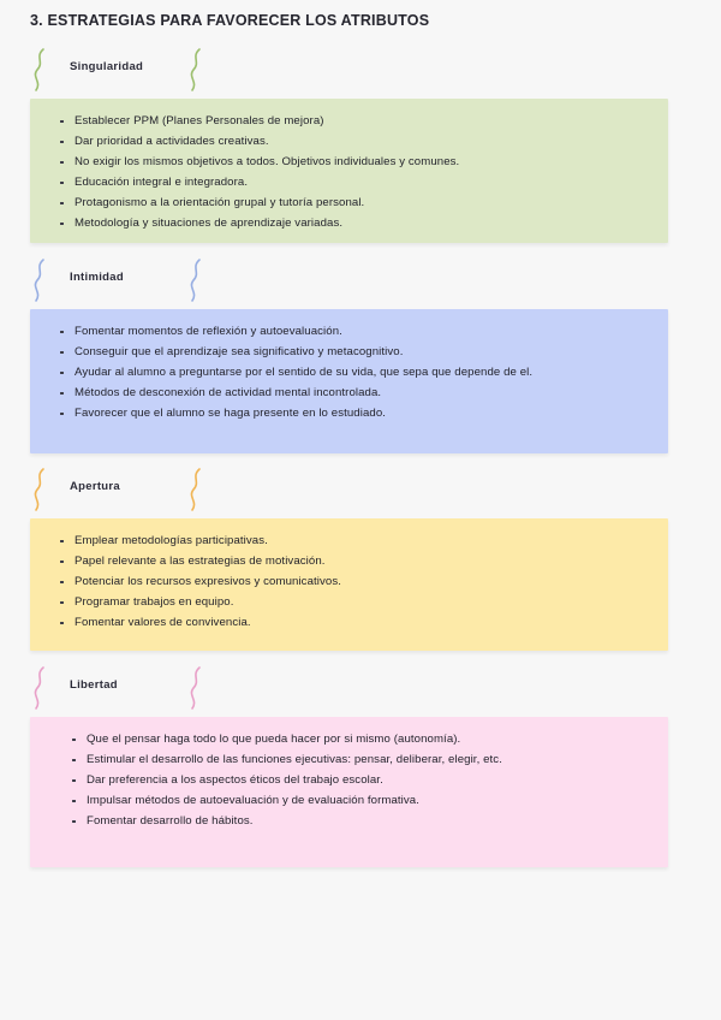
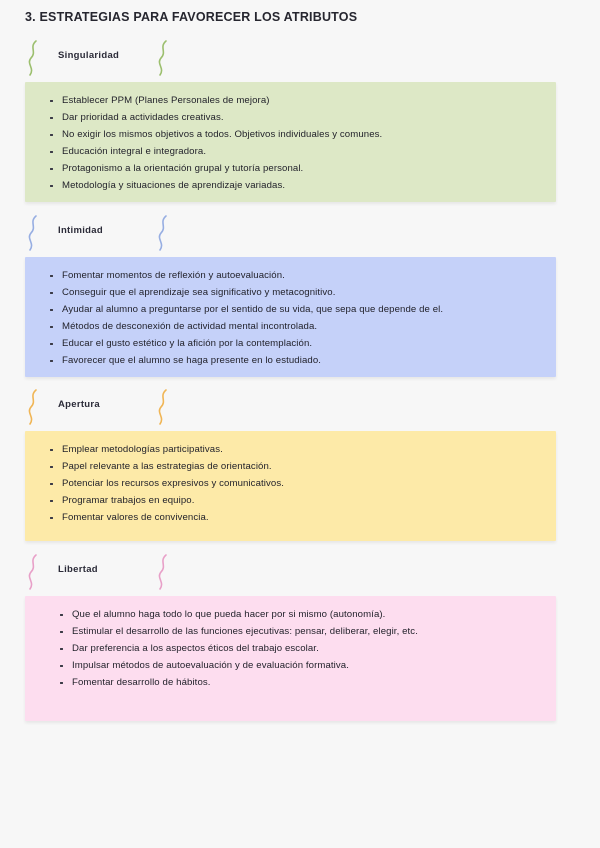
  3. ESTRATEGIAS PARA FAVORECER LOS ATRIBUTOS
  Singularidad
  Establecer PPM (Planes Personales de mejora)
  Dar prioridad a actividades creativas.
  No exigir los mismos objetivos a todos. Objetivos individuales y comunes.
  Educación integral e integradora.
  Protagonismo a la orientación grupal y tutoría personal.
  Metodología y situaciones de aprendizaje variadas.
  Intimidad
  Fomentar momentos de reflexión y autoevaluación.
  Conseguir que el aprendizaje sea significativo y metacognitivo.
  Ayudar al alumno a preguntarse por el sentido de su vida, que sepa que depende de el.
  Métodos de desconexión de actividad mental incontrolada.
+ Educar el gusto estético y la afición por la contemplación.
  Favorecer que el alumno se haga presente en lo estudiado.
  Apertura
  Emplear metodologías participativas.
- Papel relevante a las estrategias de motivación.
+ Papel relevante a las estrategias de orientación.
  Potenciar los recursos expresivos y comunicativos.
  Programar trabajos en equipo.
  Fomentar valores de convivencia.
  Libertad
- Que el pensar haga todo lo que pueda hacer por si mismo (autonomía).
+ Que el alumno haga todo lo que pueda hacer por si mismo (autonomía).
  Estimular el desarrollo de las funciones ejecutivas: pensar, deliberar, elegir, etc.
  Dar preferencia a los aspectos éticos del trabajo escolar.
  Impulsar métodos de autoevaluación y de evaluación formativa.
  Fomentar desarrollo de hábitos.
